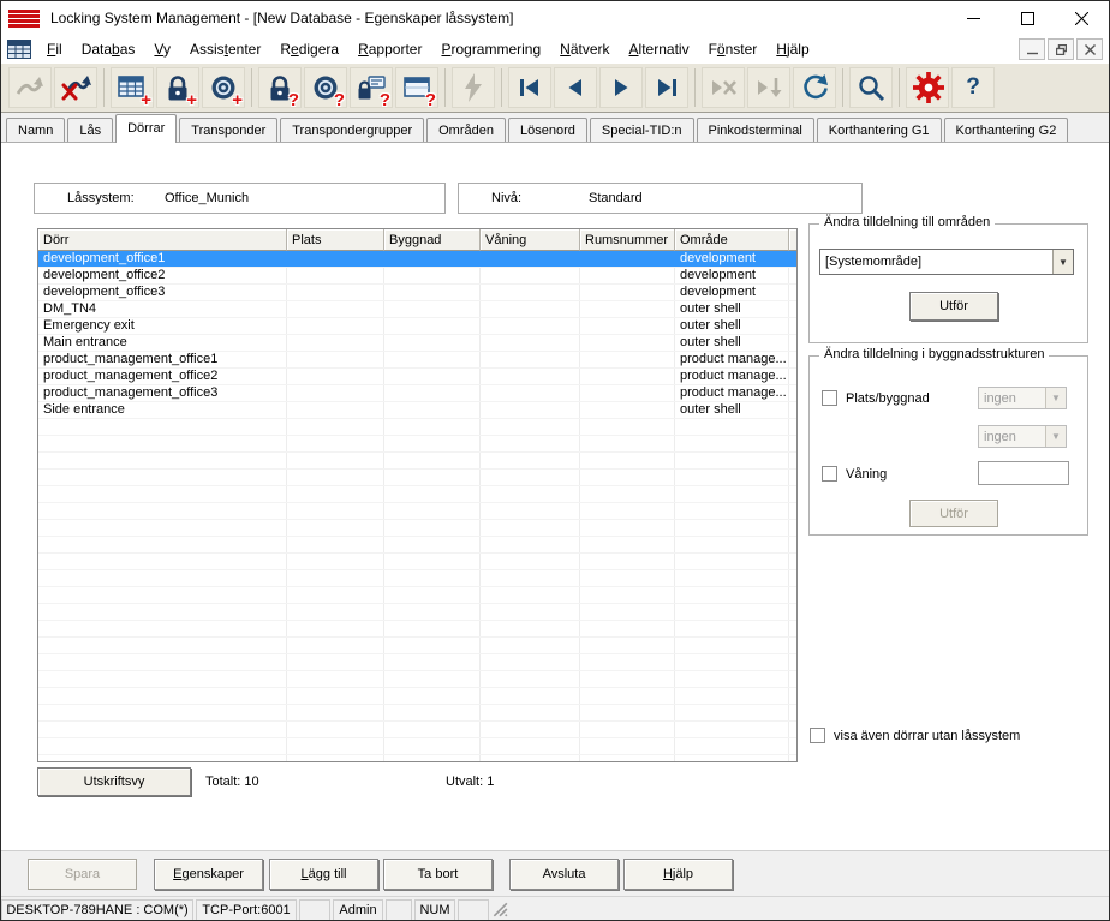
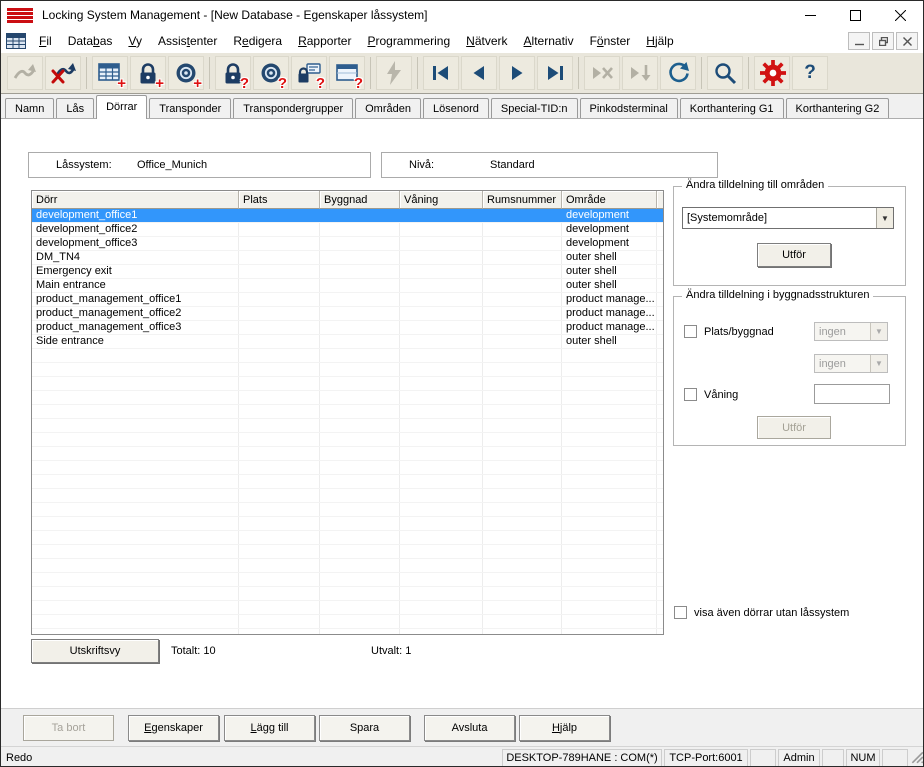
  Locking System Management - [New Database - Egenskaper låssystem]
  Fil
  Databas
  Vy
  Assistenter
  Redigera
  Rapporter
  Programmering
  Nätverk
  Alternativ
  Fönster
  Hjälp
  +
  +
  +
  ?
  ?
  ?
  ?
  ?
  Namn
  Lås
  Dörrar
  Transponder
  Transpondergrupper
  Områden
  Lösenord
  Special-TID:n
  Pinkodsterminal
  Korthantering G1
  Korthantering G2
  Låssystem:
  Office_Munich
  Nivå:
  Standard
  Dörr
  Plats
  Byggnad
  Våning
  Rumsnummer
  Område
  development_office1
  development
  development_office2
  development
  development_office3
  development
  DM_TN4
  outer shell
  Emergency exit
  outer shell
  Main entrance
  outer shell
  product_management_office1
  product manage...
  product_management_office2
  product manage...
  product_management_office3
  product manage...
  Side entrance
  outer shell
  Ändra tilldelning till områden
  [Systemområde]
  ▼
  Utför
  Ändra tilldelning i byggnadsstrukturen
  Plats/byggnad
  ingen
  ▼
  ingen
  ▼
  Våning
  Utför
  visa även dörrar utan låssystem
  Utskriftsvy
  Totalt: 10
  Utvalt: 1
- Spara
+ Ta bort
  E
  genskaper
  L
  ägg till
- Ta bort
+ Spara
  Avsluta
  H
  jälp
+ Redo
  DESKTOP-789HANE : COM(*)
  TCP-Port:6001
  Admin
  NUM
